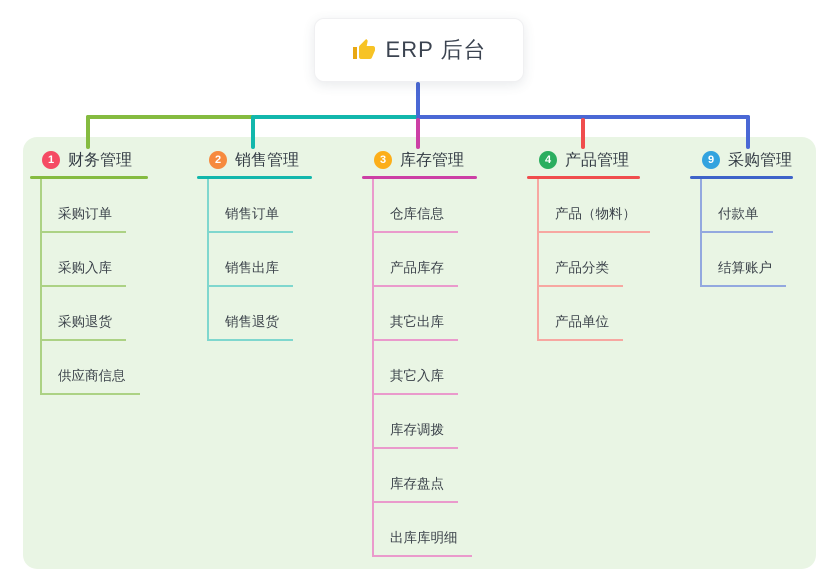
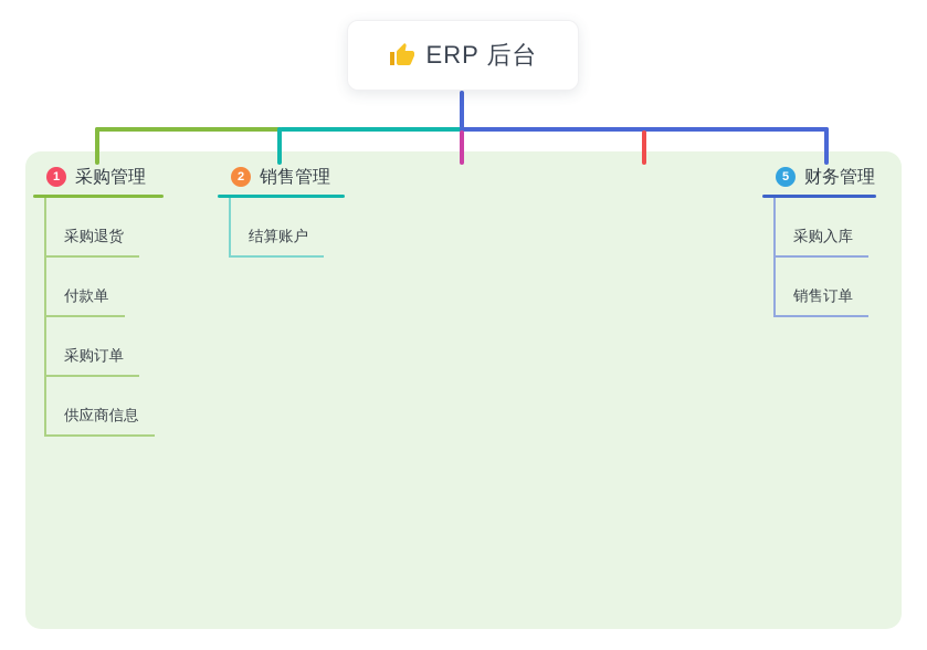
  ERP 后台
  1
- 财务管理
+ 采购管理
- 采购订单
+ 采购退货
- 采购入库
+ 付款单
- 采购退货
+ 采购订单
  供应商信息
  2
  销售管理
- 销售订单
+ 结算账户
- 销售出库
- 销售退货
- 3
- 库存管理
- 仓库信息
- 产品库存
- 其它出库
- 其它入库
- 库存调拨
- 库存盘点
- 出库库明细
- 4
- 产品管理
- 产品（物料）
- 产品分类
- 产品单位
- 9
+ 5
- 采购管理
+ 财务管理
- 付款单
+ 采购入库
- 结算账户
+ 销售订单
